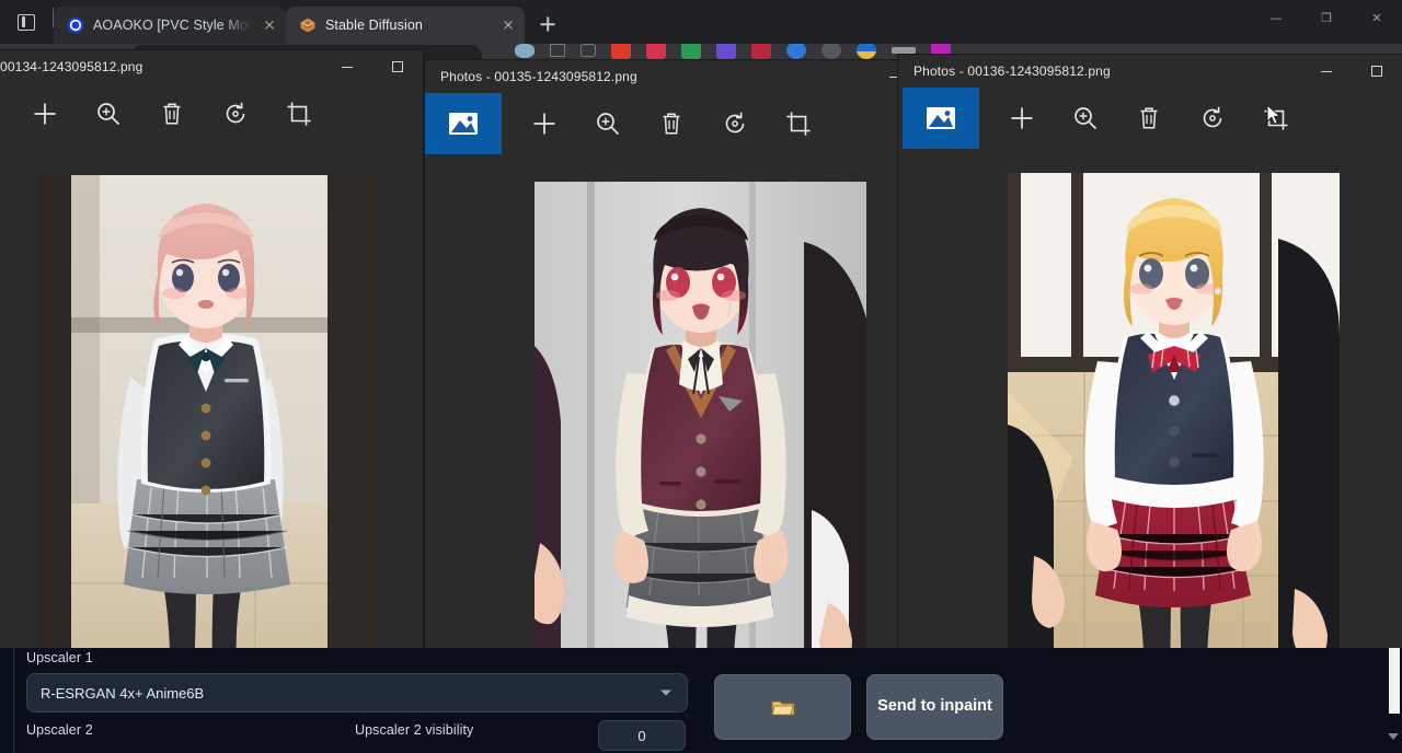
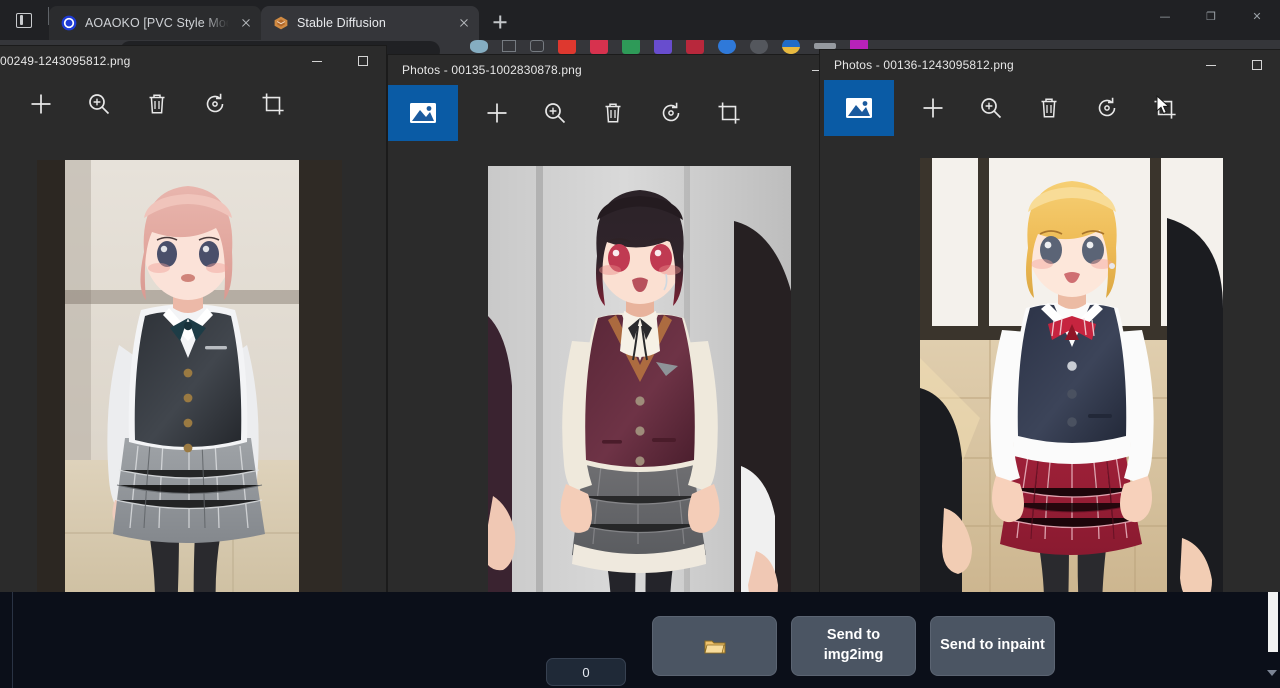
  AOAOKO [PVC Style Mo
  Stable Diffusion
  —
  ❐
  ✕
- 00134-1243095812.png
+ 00249-1243095812.png
- Photos - 00135-1243095812.png
+ Photos - 00135-1002830878.png
  Photos - 00136-1243095812.png
- Upscaler 1
- R-ESRGAN 4x+ Anime6B
- Upscaler 2
- Upscaler 2 visibility
  0
+ Send to img2img
  Send to inpaint
